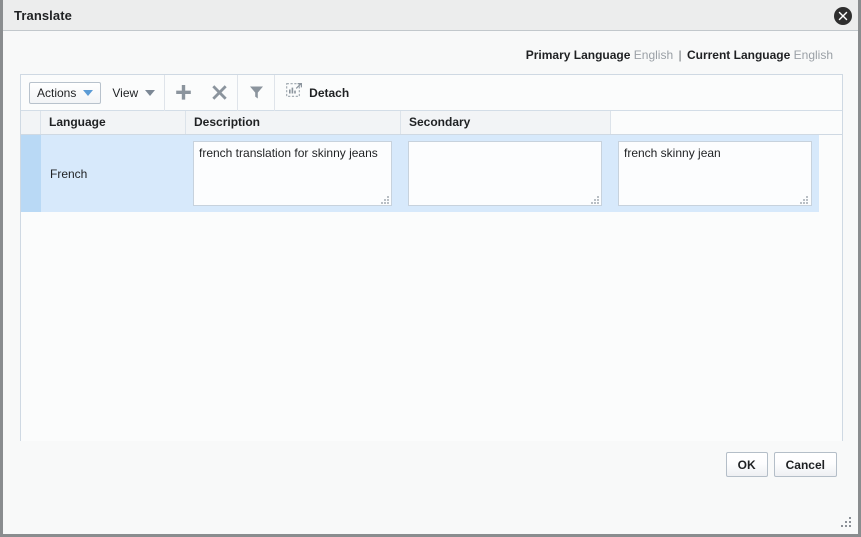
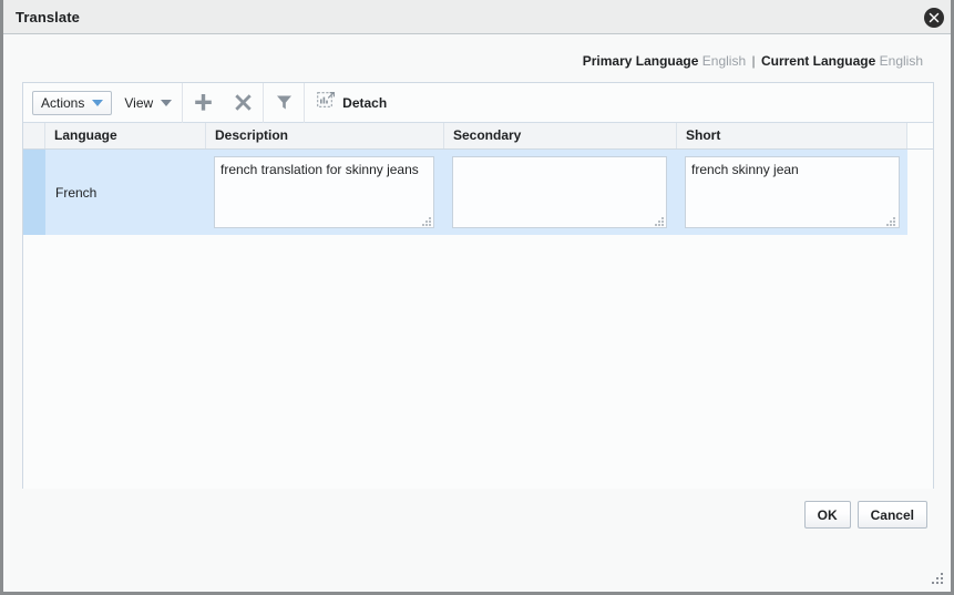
  Translate
  Primary Language English | Current Language English
  Actions
  View
  Detach
  Language
  Description
  Secondary
+ Short
  French
  french translation for skinny jeans
  french skinny jean
  OK
  Cancel
